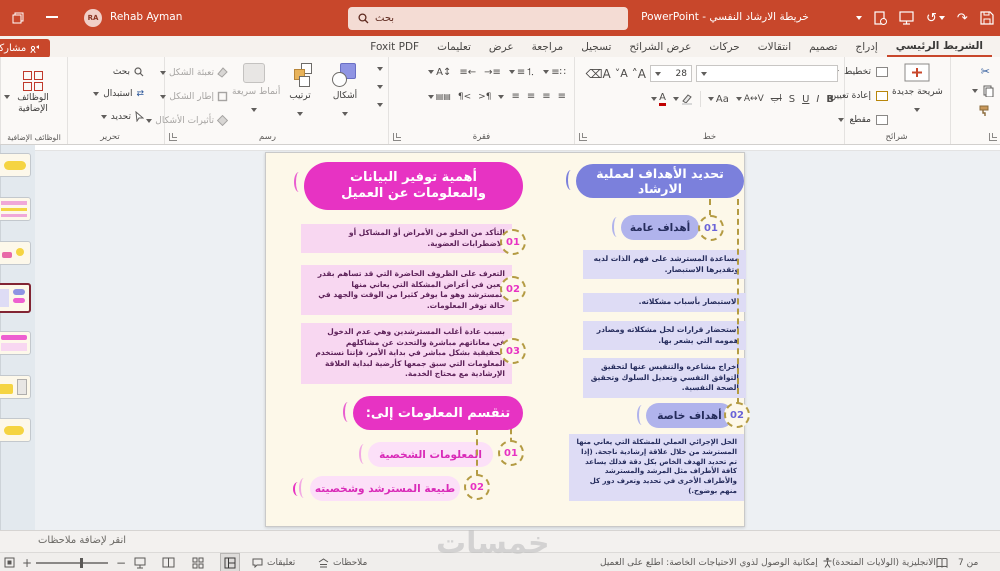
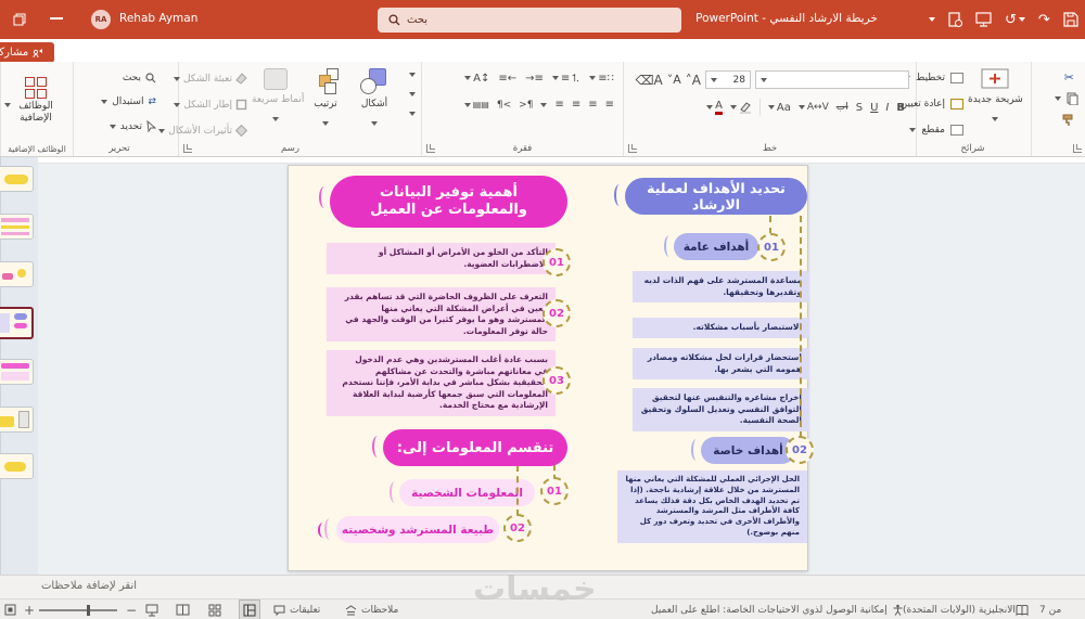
  RA
  Rehab Ayman
  بحث
  خريطة الارشاد النفسي - PowerPoint
  ↺
  ↷
- الشريط الرئيسي
- إدراج
- تصميم
- انتقالات
- حركات
- عرض الشرائح
- تسجيل
- مراجعة
- عرض
- تعليمات
- Foxit PDF
  مشارك
  ✂
  شريحة جديدة
  تخطيط
  إعادة تعيين
  مقطع
  شرائح
  28
  A˄
  A˅
  A⌫
  B
  I
  U
  S
  اب
  A↔V
  Aa
  A
  خط
  ∷≡
  ⒈≡
  ≡→
  ←≡
  ↕A
  ≡
  ≡
  ≡
  ≡
  ¶<
  >¶
  ▤▤
  فقرة
  أشكال
  ترتيب
  أنماط سريعة
  تعبئة الشكل
  إطار الشكل
  تأثيرات الأشكال
  رسم
  بحث
  ⇄
  استبدال
  تحديد
  تحرير
  الوظائف الإضافية
  الوظائف الإضافية
  تحديد الأهداف لعملية الارشاد
  01
  أهداف عامة
- مساعدة المسترشد على فهم الذات لديه وتقديرها الاستبصار.
+ مساعدة المسترشد على فهم الذات لديه وتقديرها وتحقيقها.
  الاستبصار بأسباب مشكلاته.
  استحضار قرارات لحل مشكلاته ومصادر همومه التي يشعر بها.
  إخراج مشاعره والتنفيس عنها لتحقيق التوافق النفسي وتعديل السلوك وتحقيق الصحة النفسية.
  02
  أهداف خاصة
  الحل الإجرائي العملي للمشكلة التي يعاني منها المسترشد من خلال علاقة إرشادية ناجحة. (إذا تم تحديد الهدف الخاص بكل دقة فذلك يساعد كافة الأطراف مثل المرشد والمسترشد والأطراف الأخرى في تحديد وتعرف دور كل منهم بوضوح.)
  أهمية توفير البيانات والمعلومات عن العميل
  لتأكد من الخلو من الأمراض أو المشاكل أواضطرابات العضوية.
  01
  التعرف على الظروف الحاضرة التي قد تساهم بقدرعين في أعراض المشكلة التي يعاني منهامسترشد وهو ما يوفر كثيرا من الوقت والجهد في حالة توفر المعلومات.
  02
  بسبب عادة أغلب المسترشدين وهي عدم الدخولي معاناتهم مباشرة والتحدث عن مشاكلهمحقيقية بشكل مباشر في بداية الأمر، فإننا نستخدم المعلومات التي سبق جمعها كأرضية لبداية العلاقة الإرشادية مع محتاج الخدمة.
  03
  تنقسم المعلومات إلى:
  01
  المعلومات الشخصية
  02
  طبيعة المسترشد وشخصيته
  انقر لإضافة ملاحظات
  +
  −
  تعليقات
  ملاحظات
  إمكانية الوصول لذوي الاحتياجات الخاصة: اطلع على العميل
  الانجليزية (الولايات المتحدة)
  من 7
  خمسات
